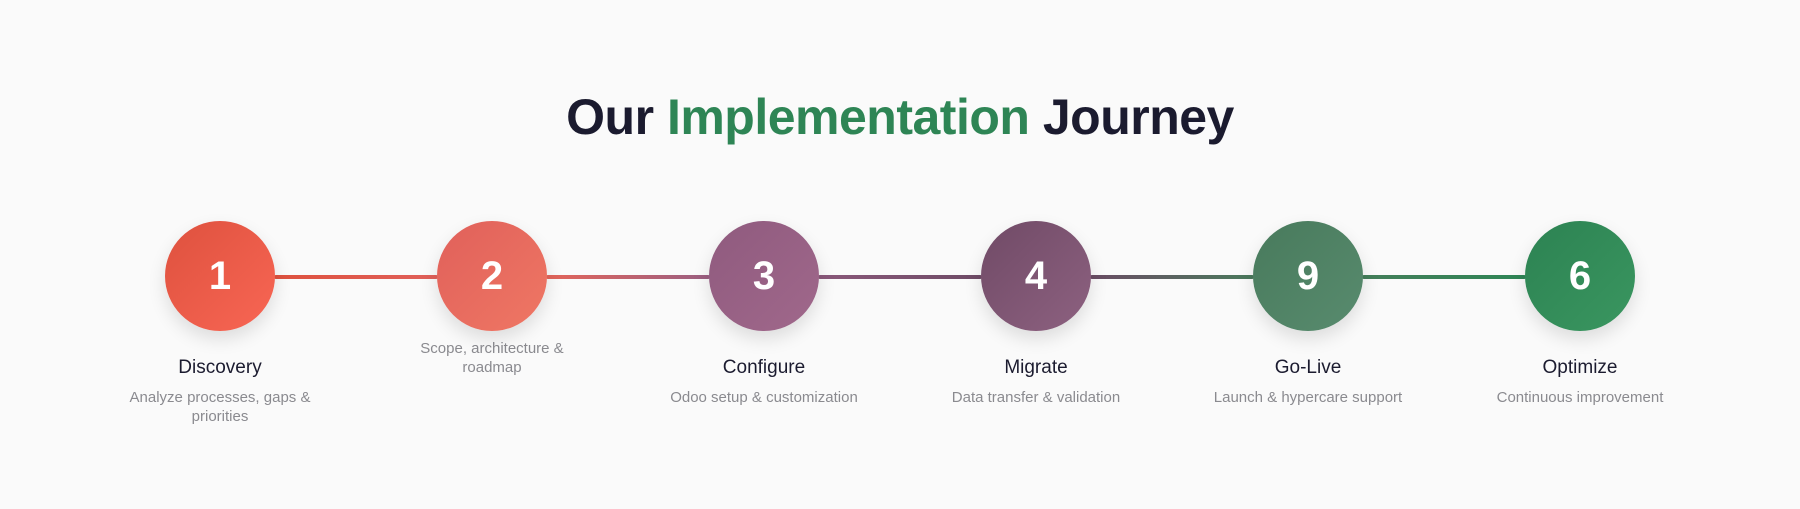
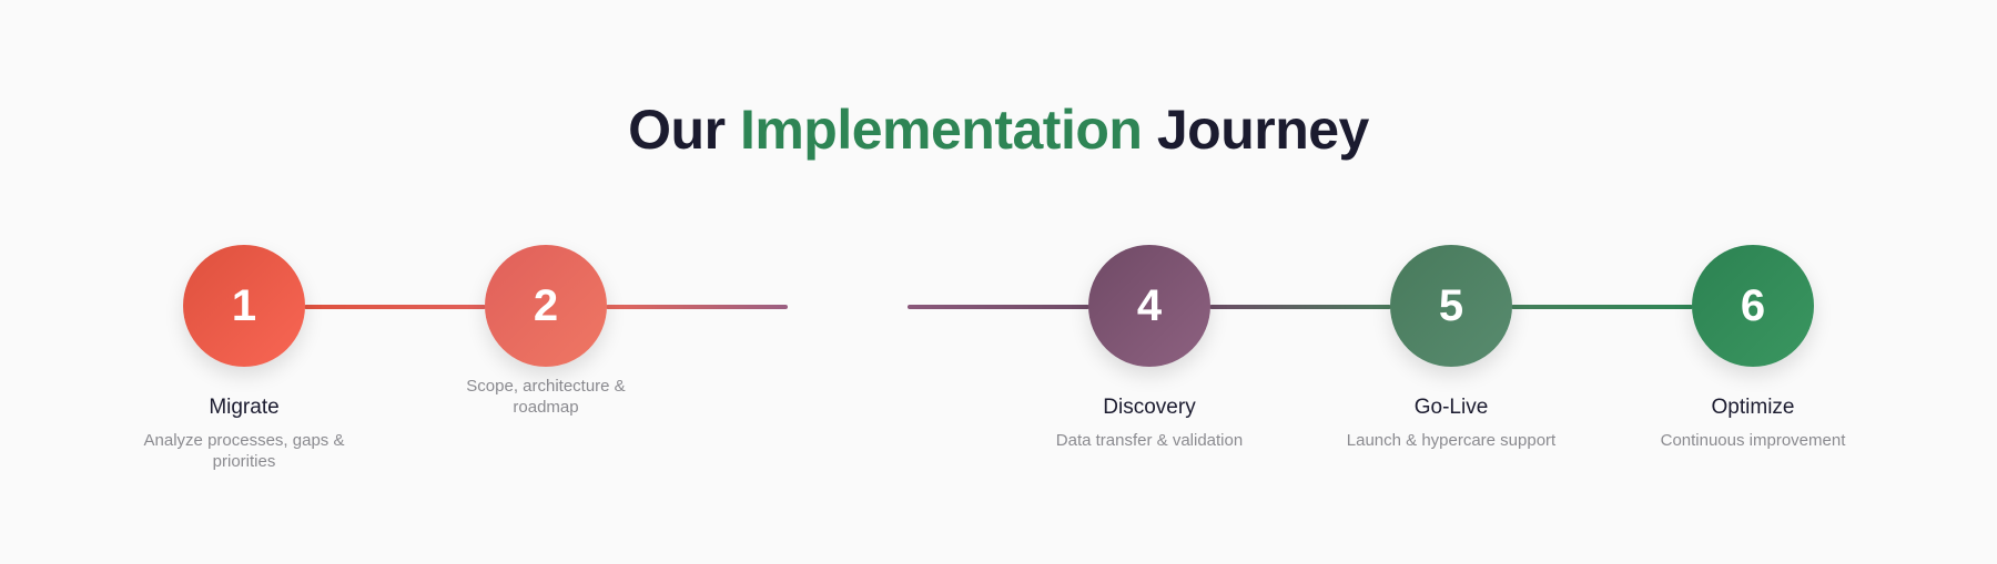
  Our Implementation Journey
  1
- Discovery
+ Migrate
  Analyze processes, gaps & priorities
  2
  Scope, architecture & roadmap
- 3
- Configure
- Odoo setup & customization
  4
- Migrate
+ Discovery
  Data transfer & validation
- 9
+ 5
  Go-Live
  Launch & hypercare support
  6
  Optimize
  Continuous improvement
